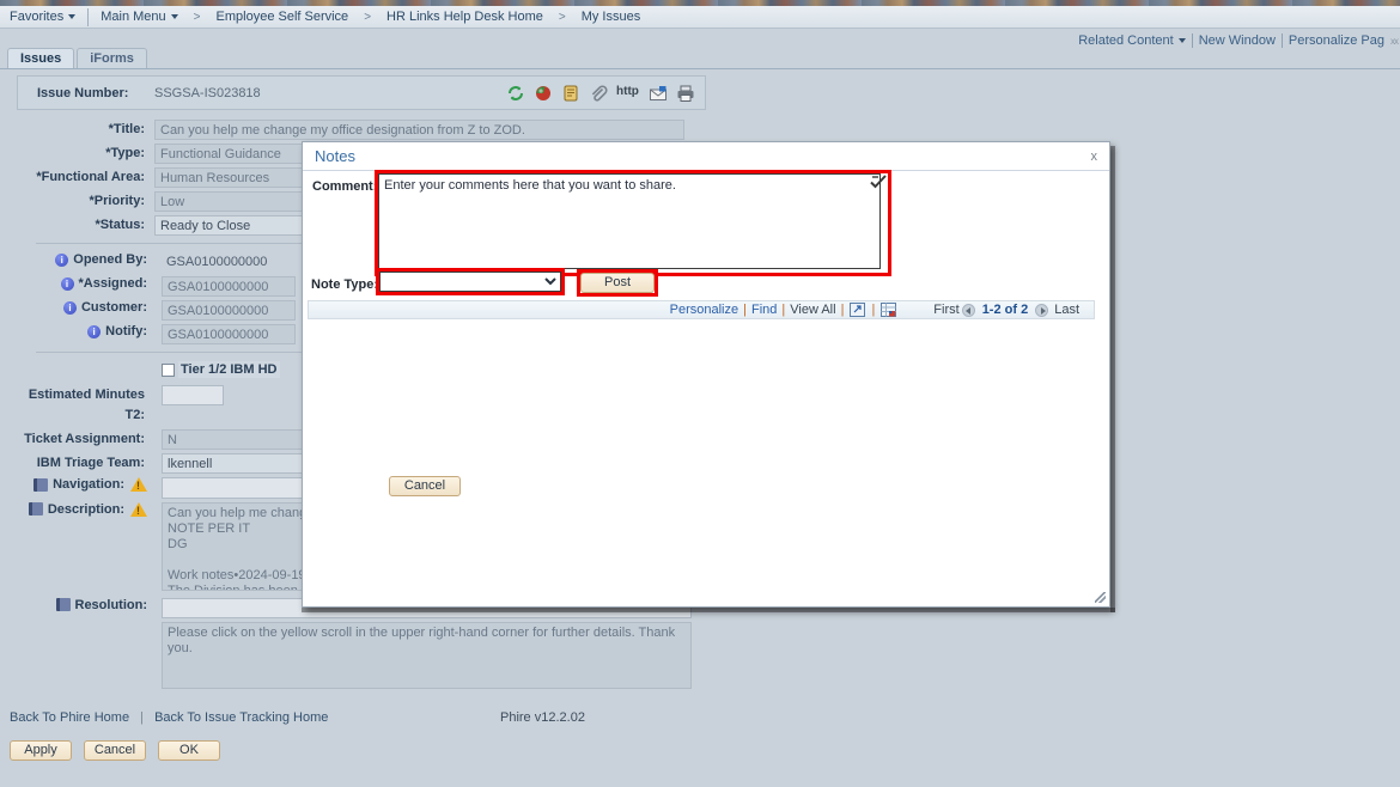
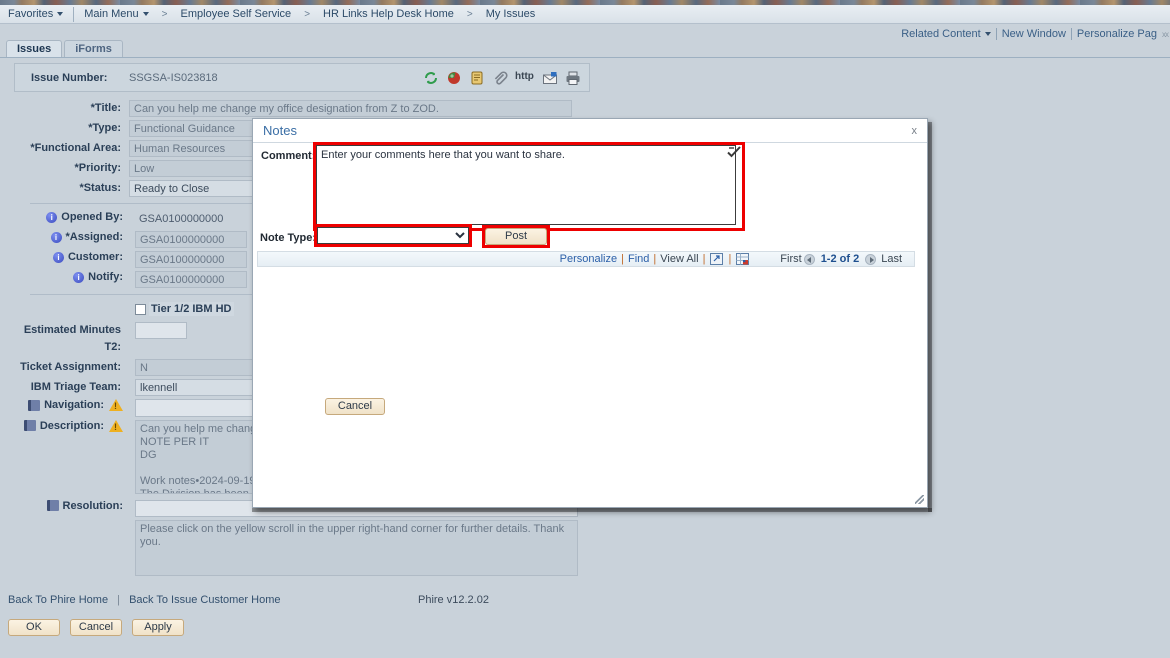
  Favorites
  Main Menu
  >
  Employee Self Service
  >
  HR Links Help Desk Home
  >
  My Issues
  Related Content
  New Window
  Personalize Pag
  xx
  Issues
  iForms
  Issue Number:
  SSGSA-IS023818
  http
  *Title:
  Can you help me change my office designation from Z to ZOD.
  *Type:
  Functional Guidance
  *Functional Area:
  Human Resources
  *Priority:
  Low
  *Status:
  Ready to Close
  i
  Opened By:
  GSA0100000000
  i
  *Assigned:
  GSA0100000000
  i
  Customer:
  GSA0100000000
  i
  Notify:
  GSA0100000000
  Tier 1/2 IBM HD
  Estimated Minutes T2:
  Ticket Assignment:
  N
  IBM Triage Team:
  lkennell
  Navigation:
  Description:
  Can you help me chan
  NOTE PER IT
  DG
  Work notes•2024-09-1
  Resolution:
- Back To Phire Home | Back To Issue Tracking Home
+ Back To Phire Home | Back To Issue Customer Home
  Phire v12.2.02
- Apply
+ OK
  Cancel
- OK
+ Apply
  Notes
  x
  Comment:
  Enter your comments here that you want to share.
  Note Type:
  Post
  Personalize
  |
  Find
  |
  View All
  |
  |
  First
  1-2 of 2
  Last
  Cancel
